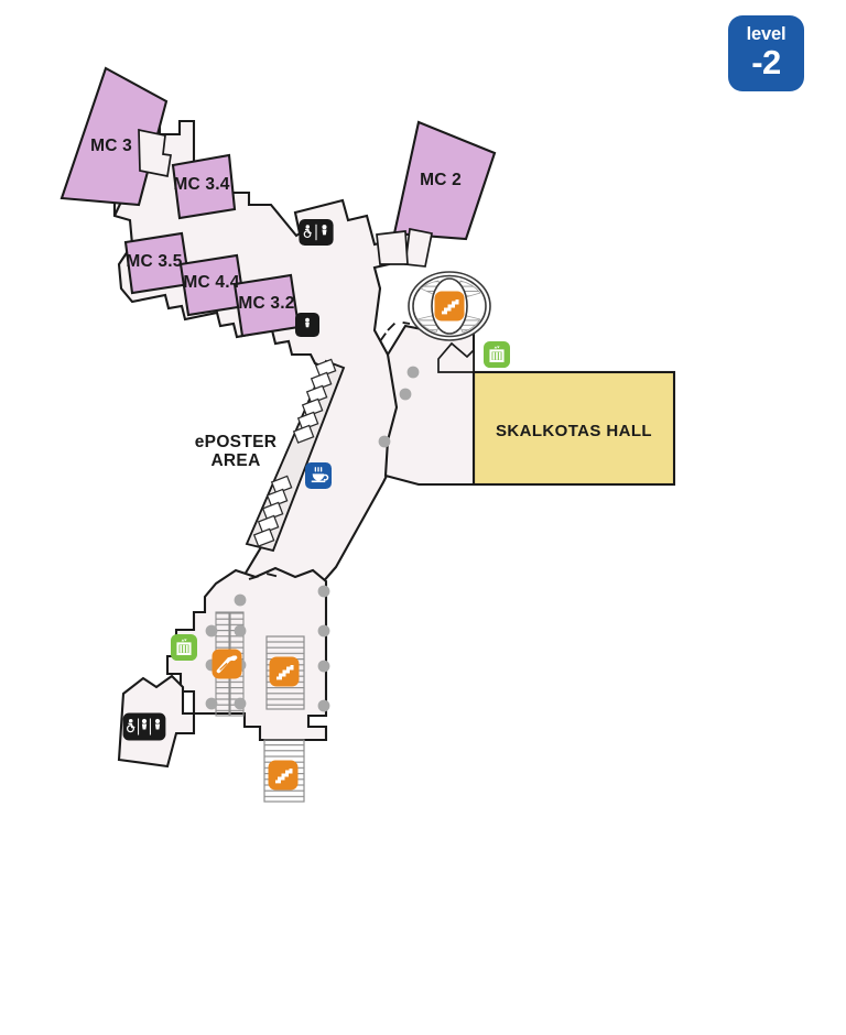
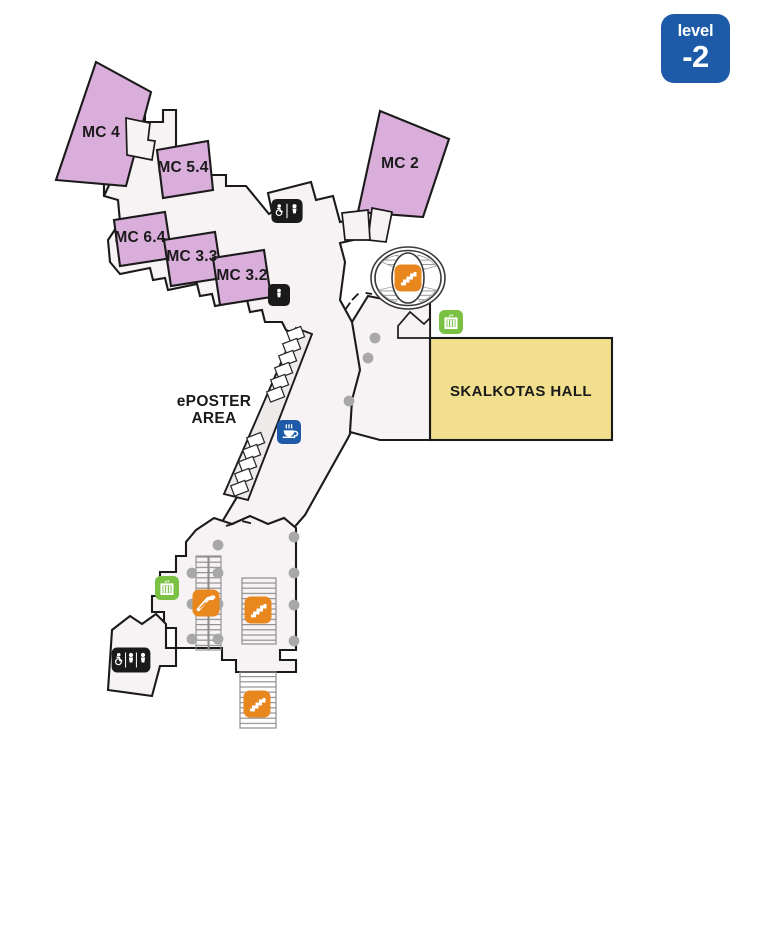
- MC 3
+ MC 4
- MC 3.4
+ MC 5.4
- MC 3.5
+ MC 6.4
- MC 4.4
+ MC 3.3
  MC 3.2
  MC 2
  SKALKOTAS HALL
  ePOSTER
  AREA
  level
  -2
